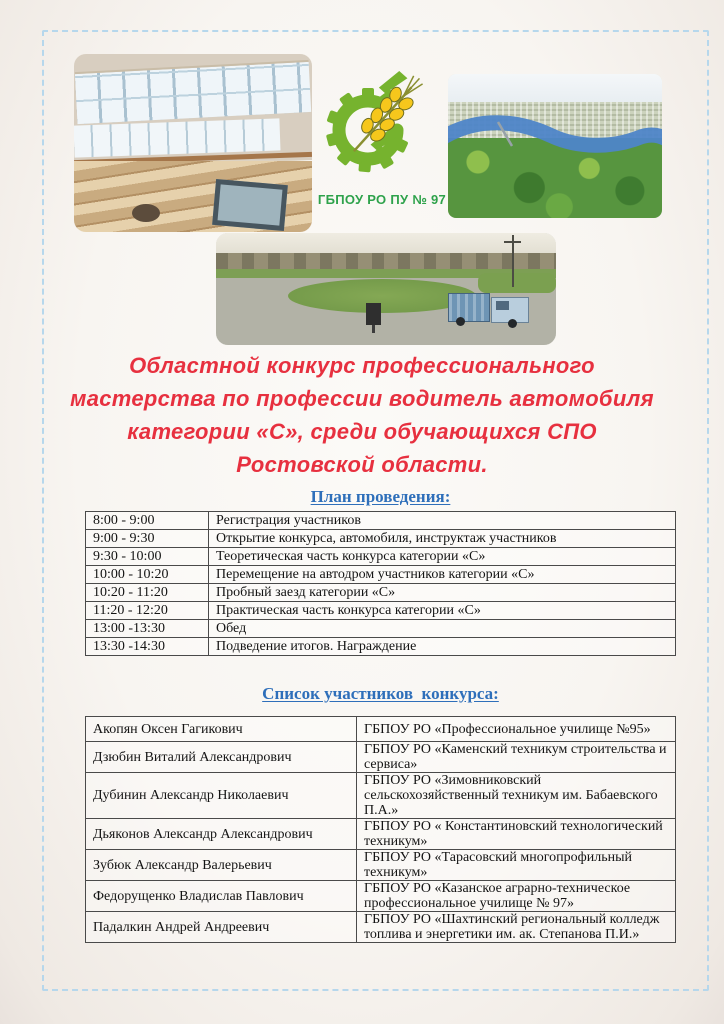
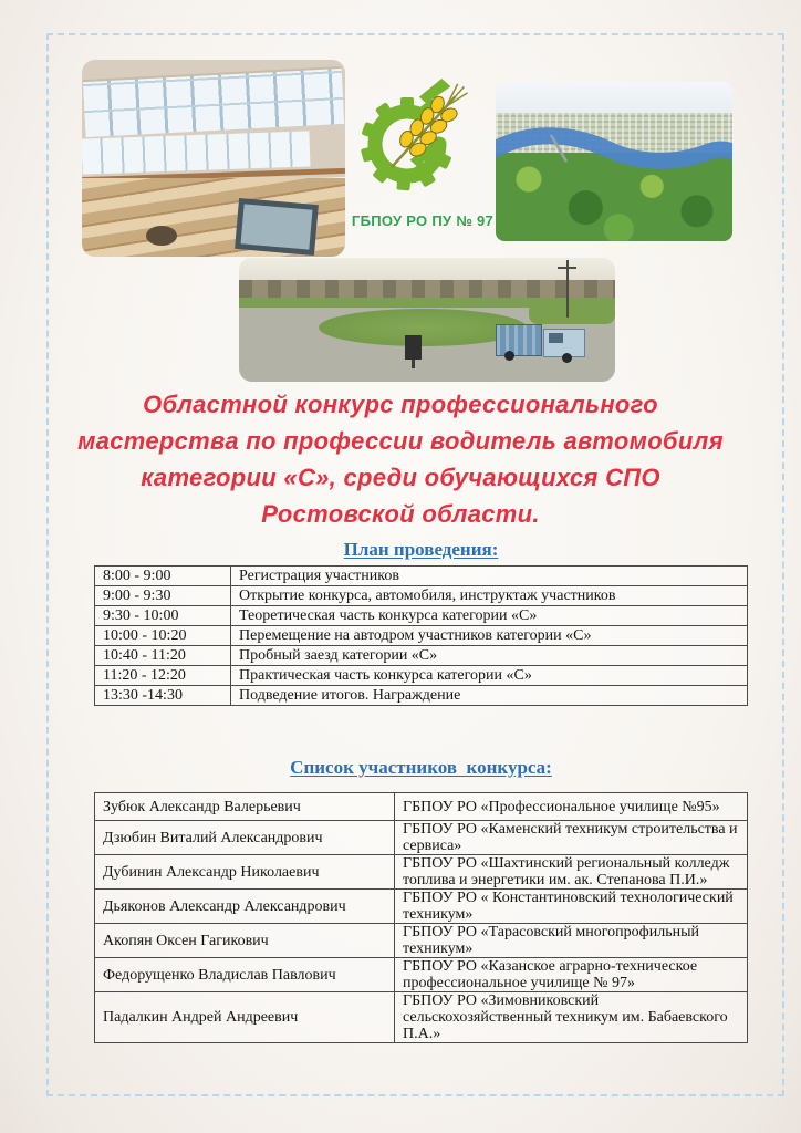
  ГБПОУ РО ПУ № 97
  Областной конкурс профессионального
  мастерства по профессии водитель автомобиля
  категории «С», среди обучающихся СПО
  Ростовской области.
  План проведения:
  8:00 - 9:00	Регистрация участников
  9:00 - 9:30	Открытие конкурса, автомобиля, инструктаж участников
  9:30 - 10:00	Теоретическая часть конкурса категории «С»
  10:00 - 10:20	Перемещение на автодром участников категории «С»
- 10:20 - 11:20	Пробный заезд категории «С»
+ 10:40 - 11:20	Пробный заезд категории «С»
  11:20 - 12:20	Практическая часть конкурса категории «С»
- 13:00 -13:30	Обед
  13:30 -14:30	Подведение итогов. Награждение
  Список участников конкурса:
- Акопян Оксен Гагикович	ГБПОУ РО «Профессиональное училище №95»
+ Зубюк Александр Валерьевич	ГБПОУ РО «Профессиональное училище №95»
  Дзюбин Виталий Александрович	ГБПОУ РО «Каменский техникум строительства и сервиса»
- Дубинин Александр Николаевич	ГБПОУ РО «Зимовниковский сельскохозяйственный техникум им. Бабаевского П.А.»
+ Дубинин Александр Николаевич	ГБПОУ РО «Шахтинский региональный колледж топлива и энергетики им. ак. Степанова П.И.»
  Дьяконов Александр Александрович	ГБПОУ РО « Константиновский технологический техникум»
- Зубюк Александр Валерьевич	ГБПОУ РО «Тарасовский многопрофильный техникум»
+ Акопян Оксен Гагикович	ГБПОУ РО «Тарасовский многопрофильный техникум»
  Федорущенко Владислав Павлович	ГБПОУ РО «Казанское аграрно-техническое профессиональное училище № 97»
- Падалкин Андрей Андреевич	ГБПОУ РО «Шахтинский региональный колледж топлива и энергетики им. ак. Степанова П.И.»
+ Падалкин Андрей Андреевич	ГБПОУ РО «Зимовниковский сельскохозяйственный техникум им. Бабаевского П.А.»
